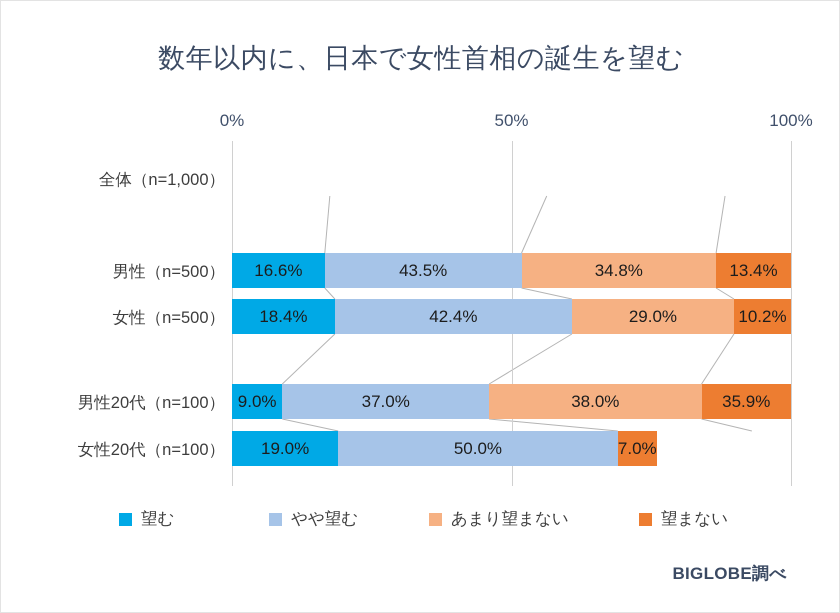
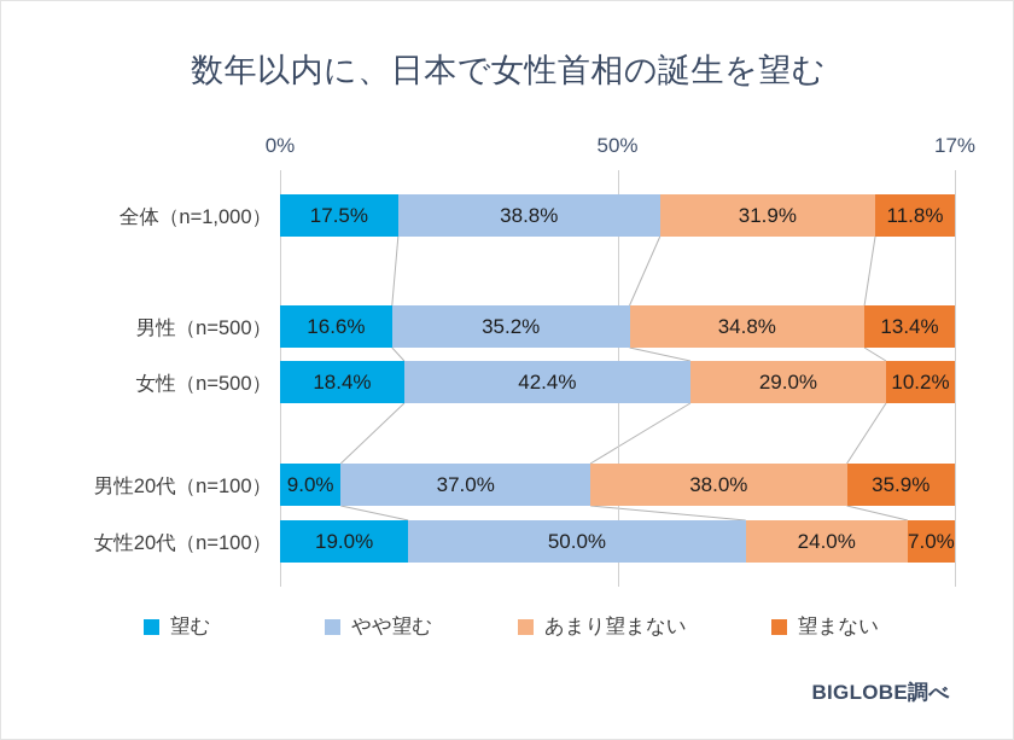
  数年以内に、日本で女性首相の誕生を望む
  0%
  50%
- 100%
+ 17%
  全体（n=1,000）
  男性（n=500）
  女性（n=500）
  男性20代（n=100）
  女性20代（n=100）
+ 17.5%
+ 38.8%
+ 31.9%
+ 11.8%
  16.6%
- 43.5%
+ 35.2%
  34.8%
  13.4%
  18.4%
  42.4%
  29.0%
  10.2%
  9.0%
  37.0%
  38.0%
  35.9%
  19.0%
  50.0%
+ 24.0%
  7.0%
  望む
  やや望む
  あまり望まない
  望まない
  BIGLOBE調べ
